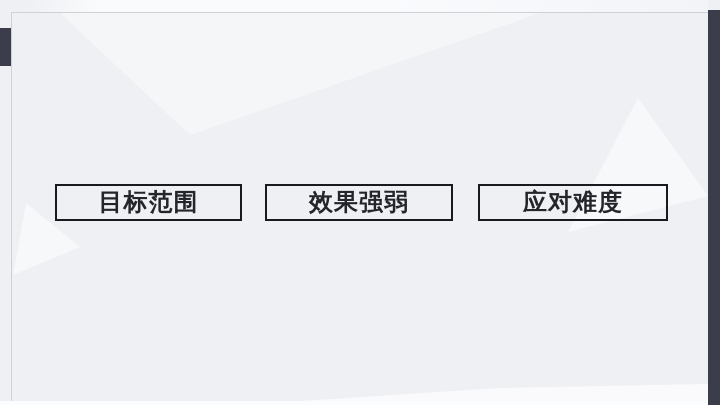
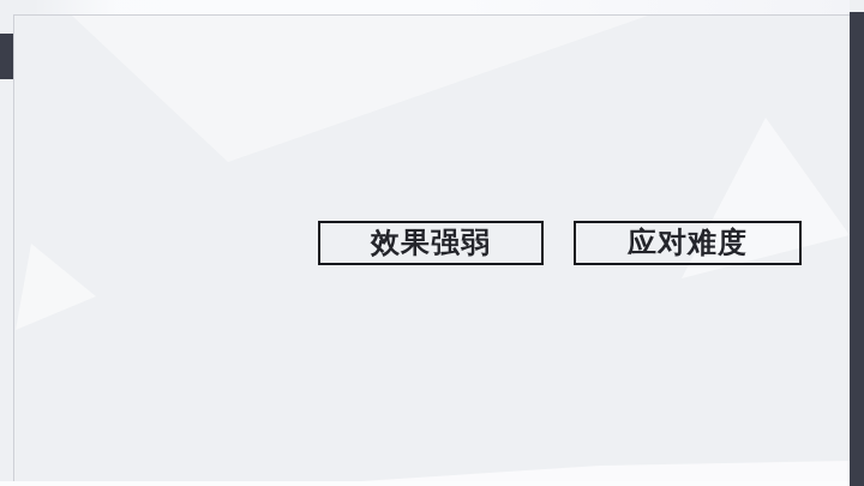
- 目标范围
  效果强弱
  应对难度
